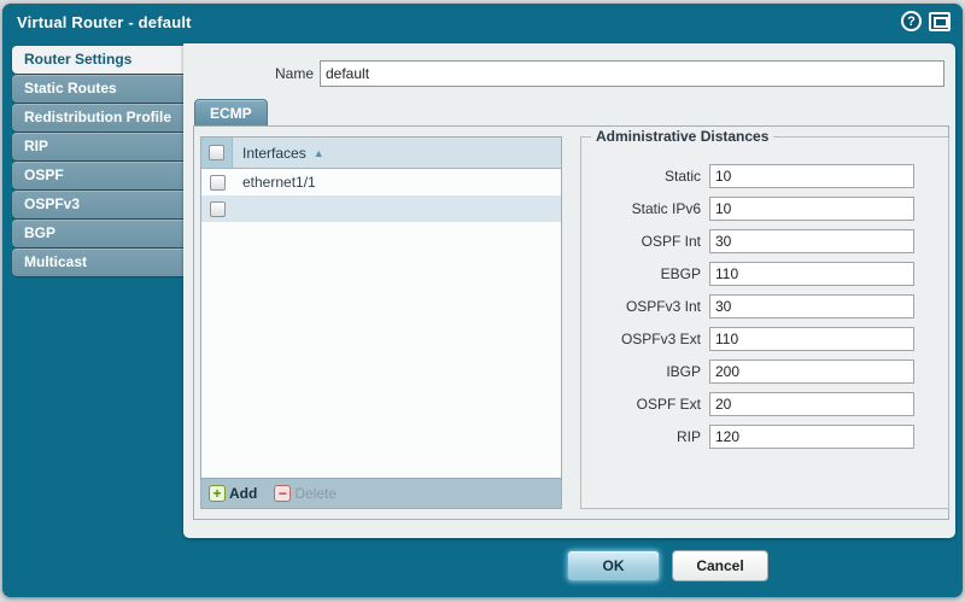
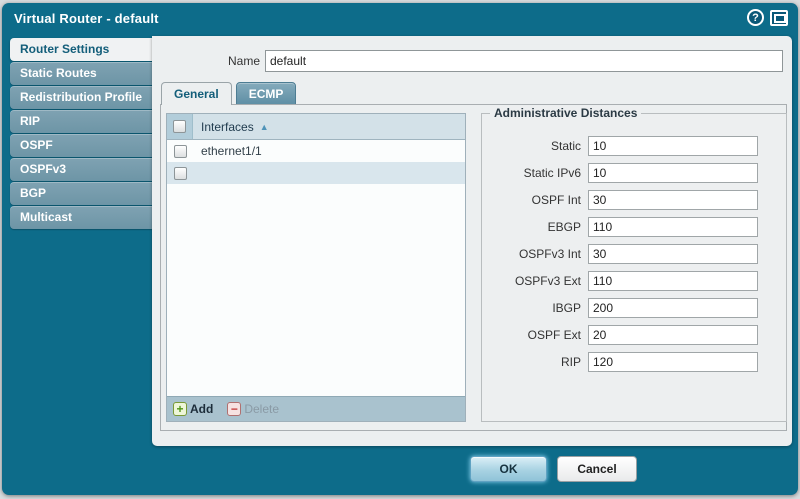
  Virtual Router - default
  ?
  Router Settings
  Static Routes
  Redistribution Profile
  RIP
  OSPF
  OSPFv3
  BGP
  Multicast
  Name
  default
+ General
  ECMP
  Interfaces
  ▲
  ethernet1/1
  +
  Add
  −
  Delete
  Administrative Distances
  Static
  10
  Static IPv6
  10
  OSPF Int
  30
  EBGP
  110
  OSPFv3 Int
  30
  OSPFv3 Ext
  110
  IBGP
  200
  OSPF Ext
  20
  RIP
  120
  OK
  Cancel
